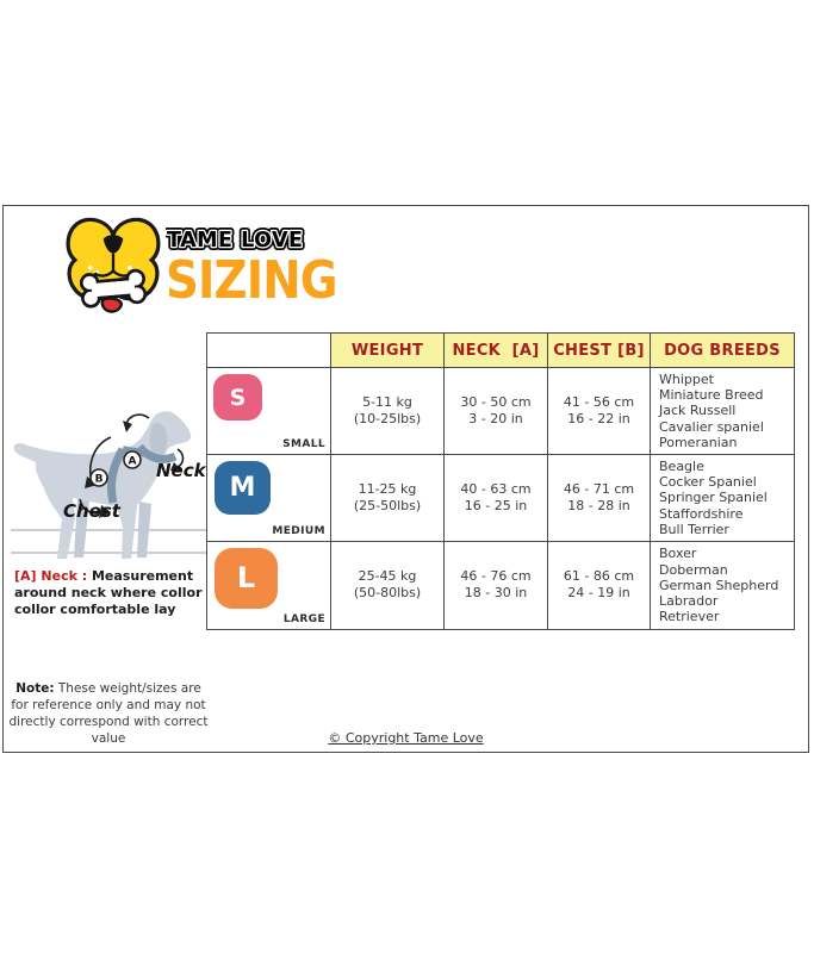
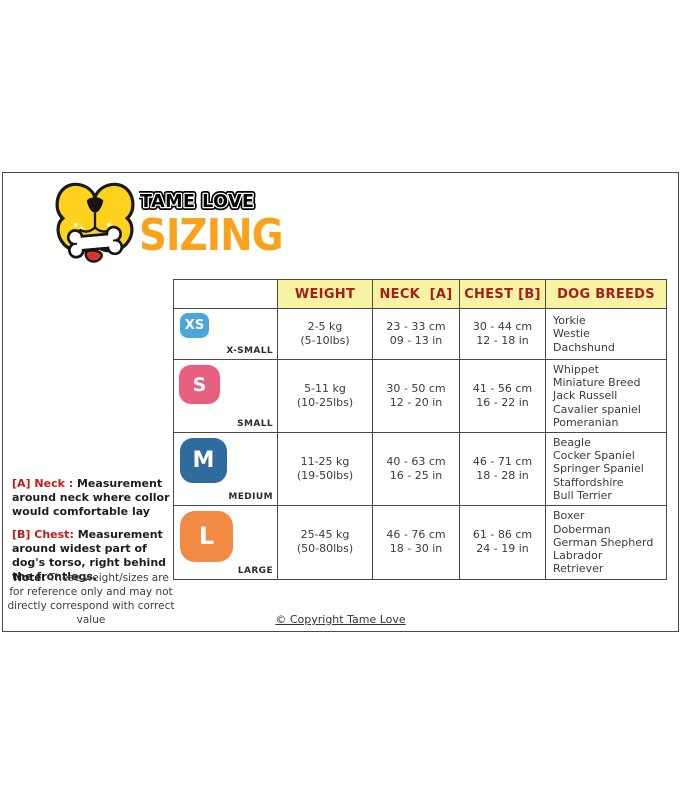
  TAME LOVE
  SIZING
- A
- B
- Neck
- Chest
- [A] Neck : Measurement around neck where collor collor comfortable lay
+ [A] Neck : Measurement around neck where collor would comfortable lay
+ [B] Chest: Measurement around widest part of dog's torso, right behind the frontlegs.
  Note: These weight/sizes are for reference only and may not directly correspond with correct value
  	WEIGHT	NECK [A]	CHEST [B]	DOG BREEDS
+ XSX-SMALL	2-5 kg(5-10lbs)	23 - 33 cm09 - 13 in	30 - 44 cm12 - 18 in	YorkieWestieDachshund
- SSMALL	5-11 kg(10-25lbs)	30 - 50 cm3 - 20 in	41 - 56 cm16 - 22 in	WhippetMiniature BreedJack RussellCavalier spanielPomeranian
+ SSMALL	5-11 kg(10-25lbs)	30 - 50 cm12 - 20 in	41 - 56 cm16 - 22 in	WhippetMiniature BreedJack RussellCavalier spanielPomeranian
- MMEDIUM	11-25 kg(25-50lbs)	40 - 63 cm16 - 25 in	46 - 71 cm18 - 28 in	BeagleCocker SpanielSpringer SpanielStaffordshireBull Terrier
+ MMEDIUM	11-25 kg(19-50lbs)	40 - 63 cm16 - 25 in	46 - 71 cm18 - 28 in	BeagleCocker SpanielSpringer SpanielStaffordshireBull Terrier
  LLARGE	25-45 kg(50-80lbs)	46 - 76 cm18 - 30 in	61 - 86 cm24 - 19 in	BoxerDobermanGerman ShepherdLabradorRetriever
  © Copyright Tame Love
